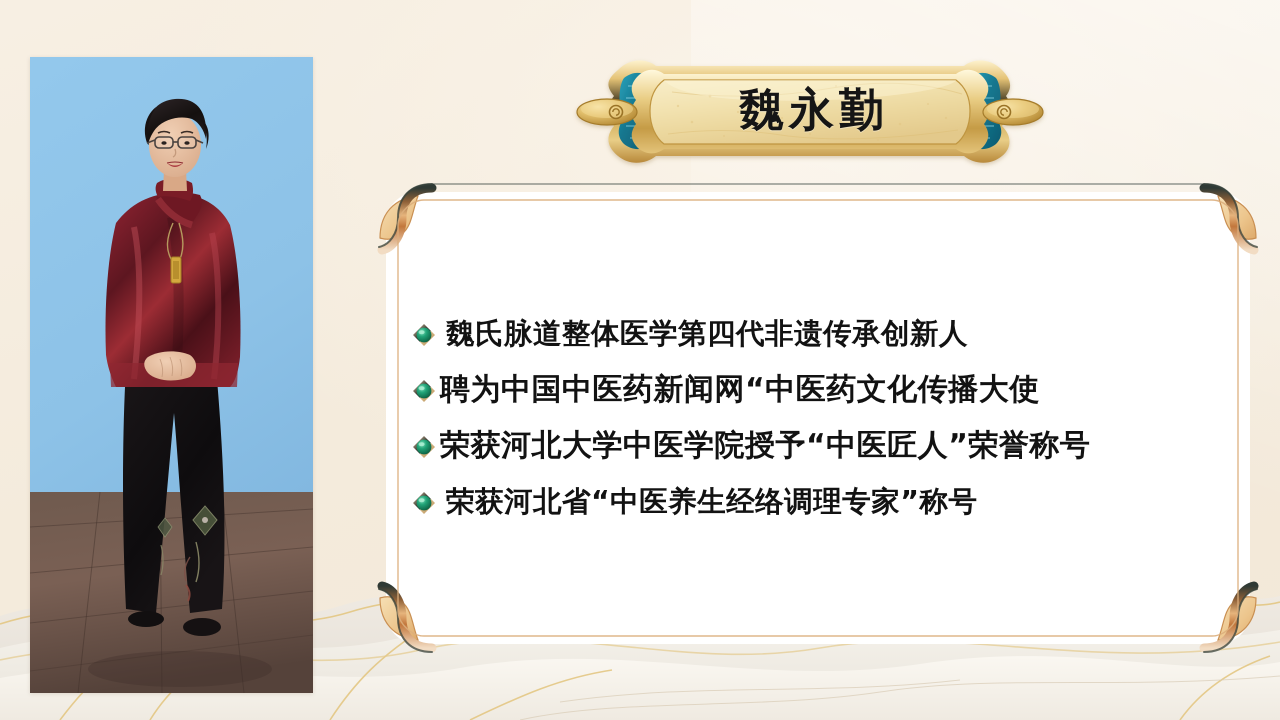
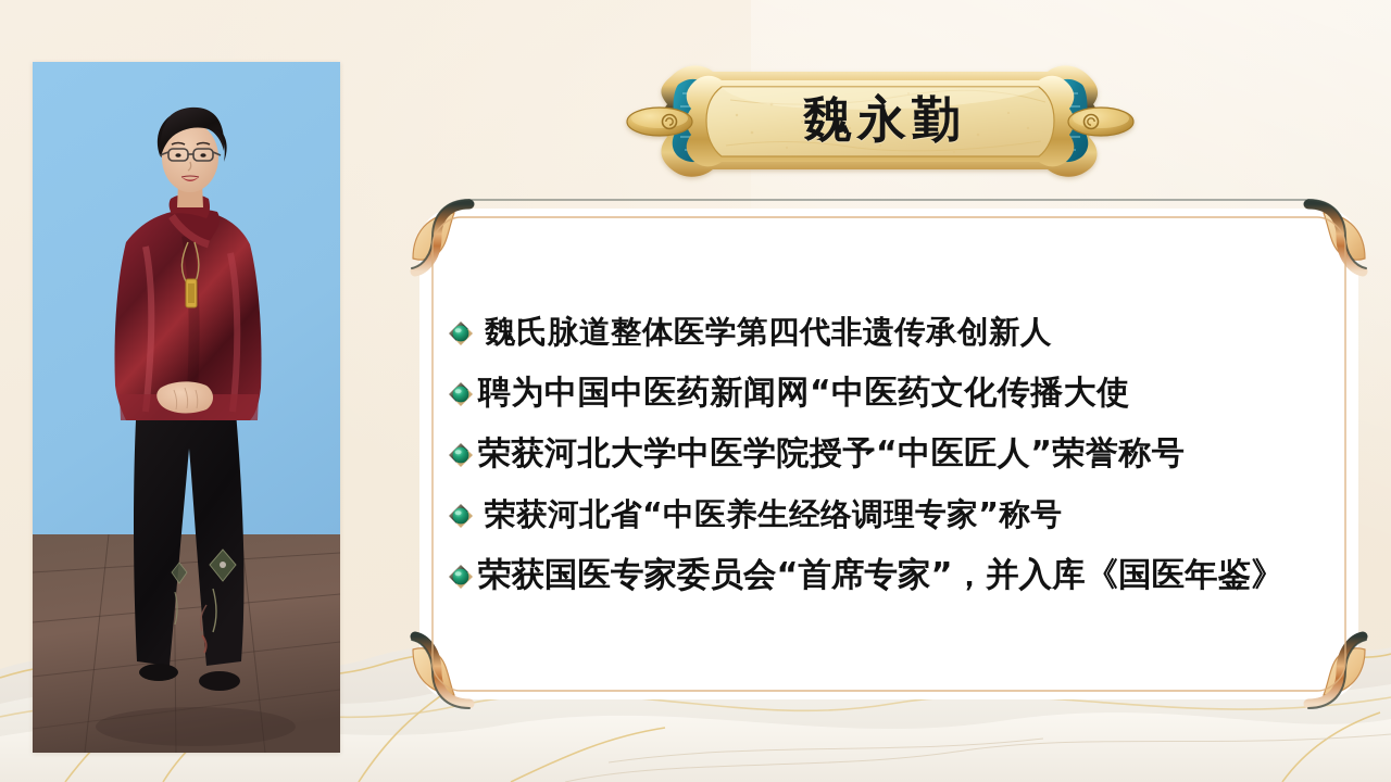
  魏永勤
  魏氏脉道整体医学第四代非遗传承创新人
  聘为中国中医药新闻网“中医药文化传播大使
  荣获河北大学中医学院授予“中医匠人”荣誉称号
  荣获河北省“中医养生经络调理专家”称号
+ 荣获国医专家委员会“首席专家”，并入库《国医年鉴》
